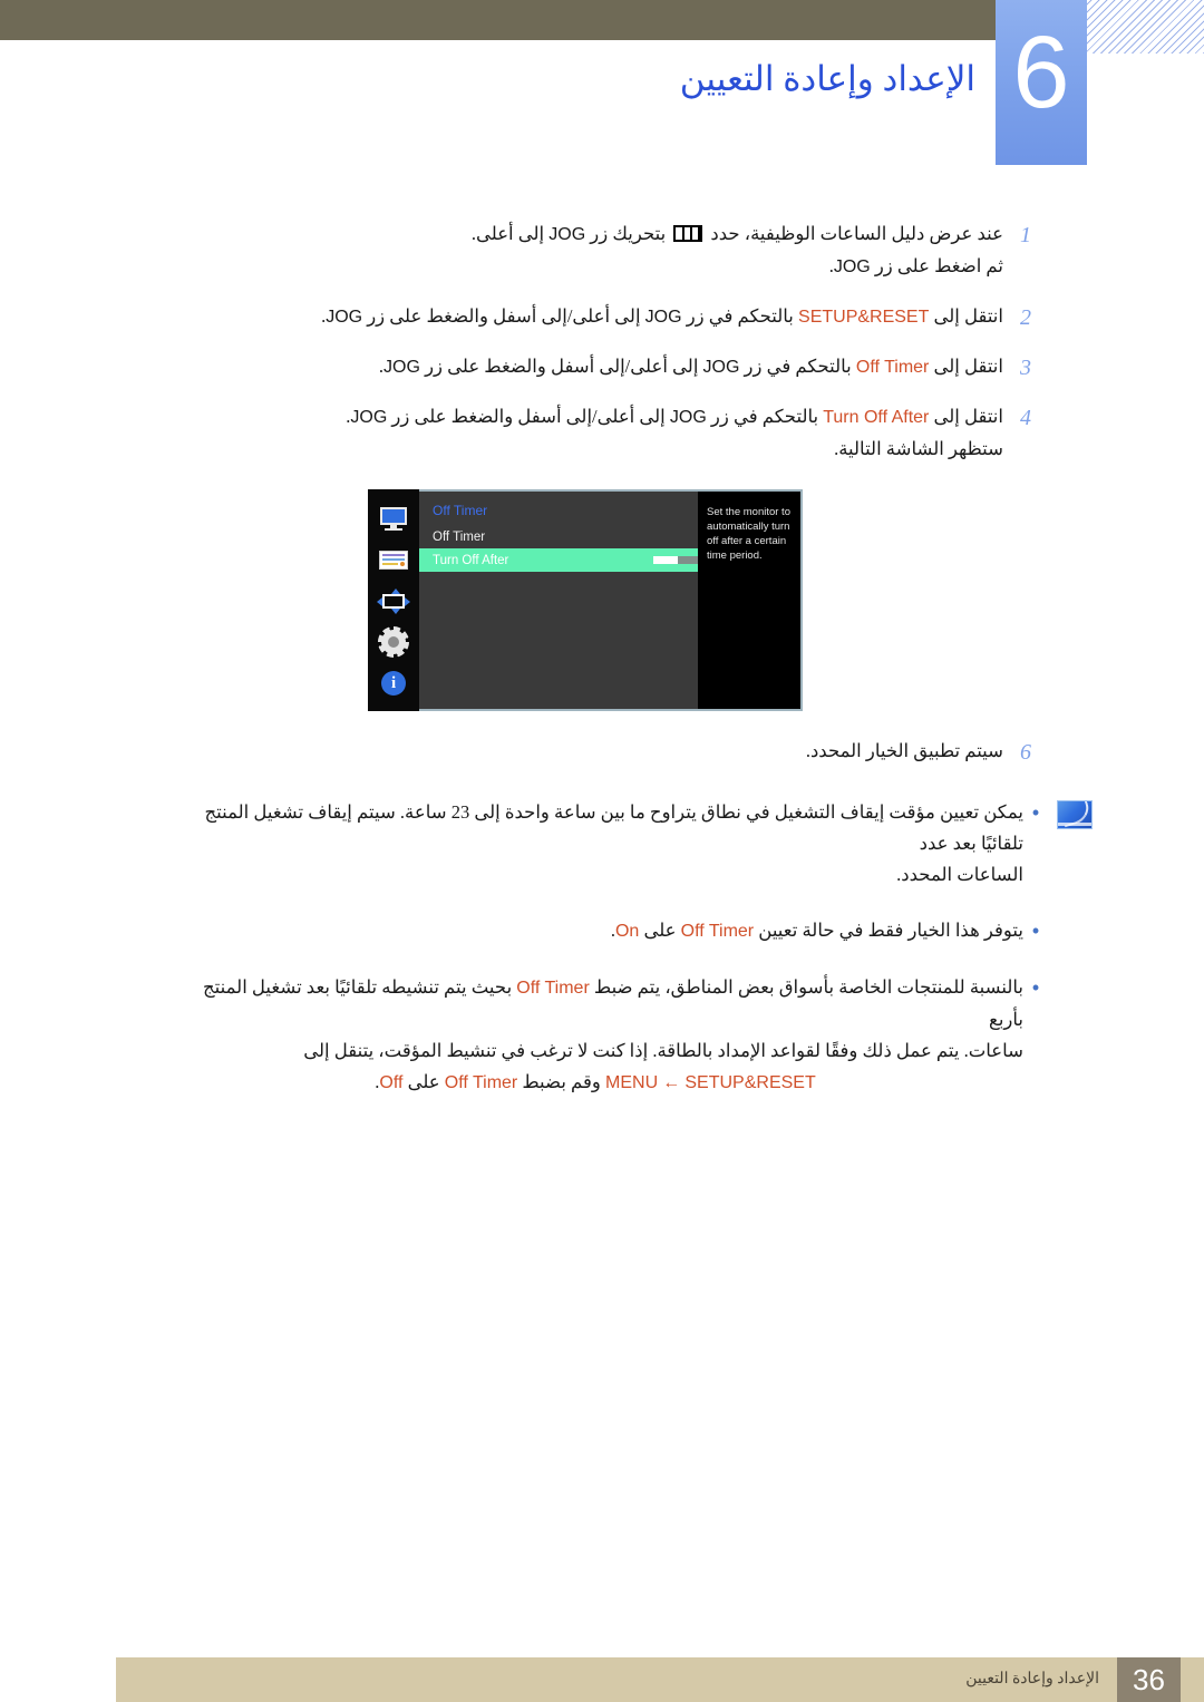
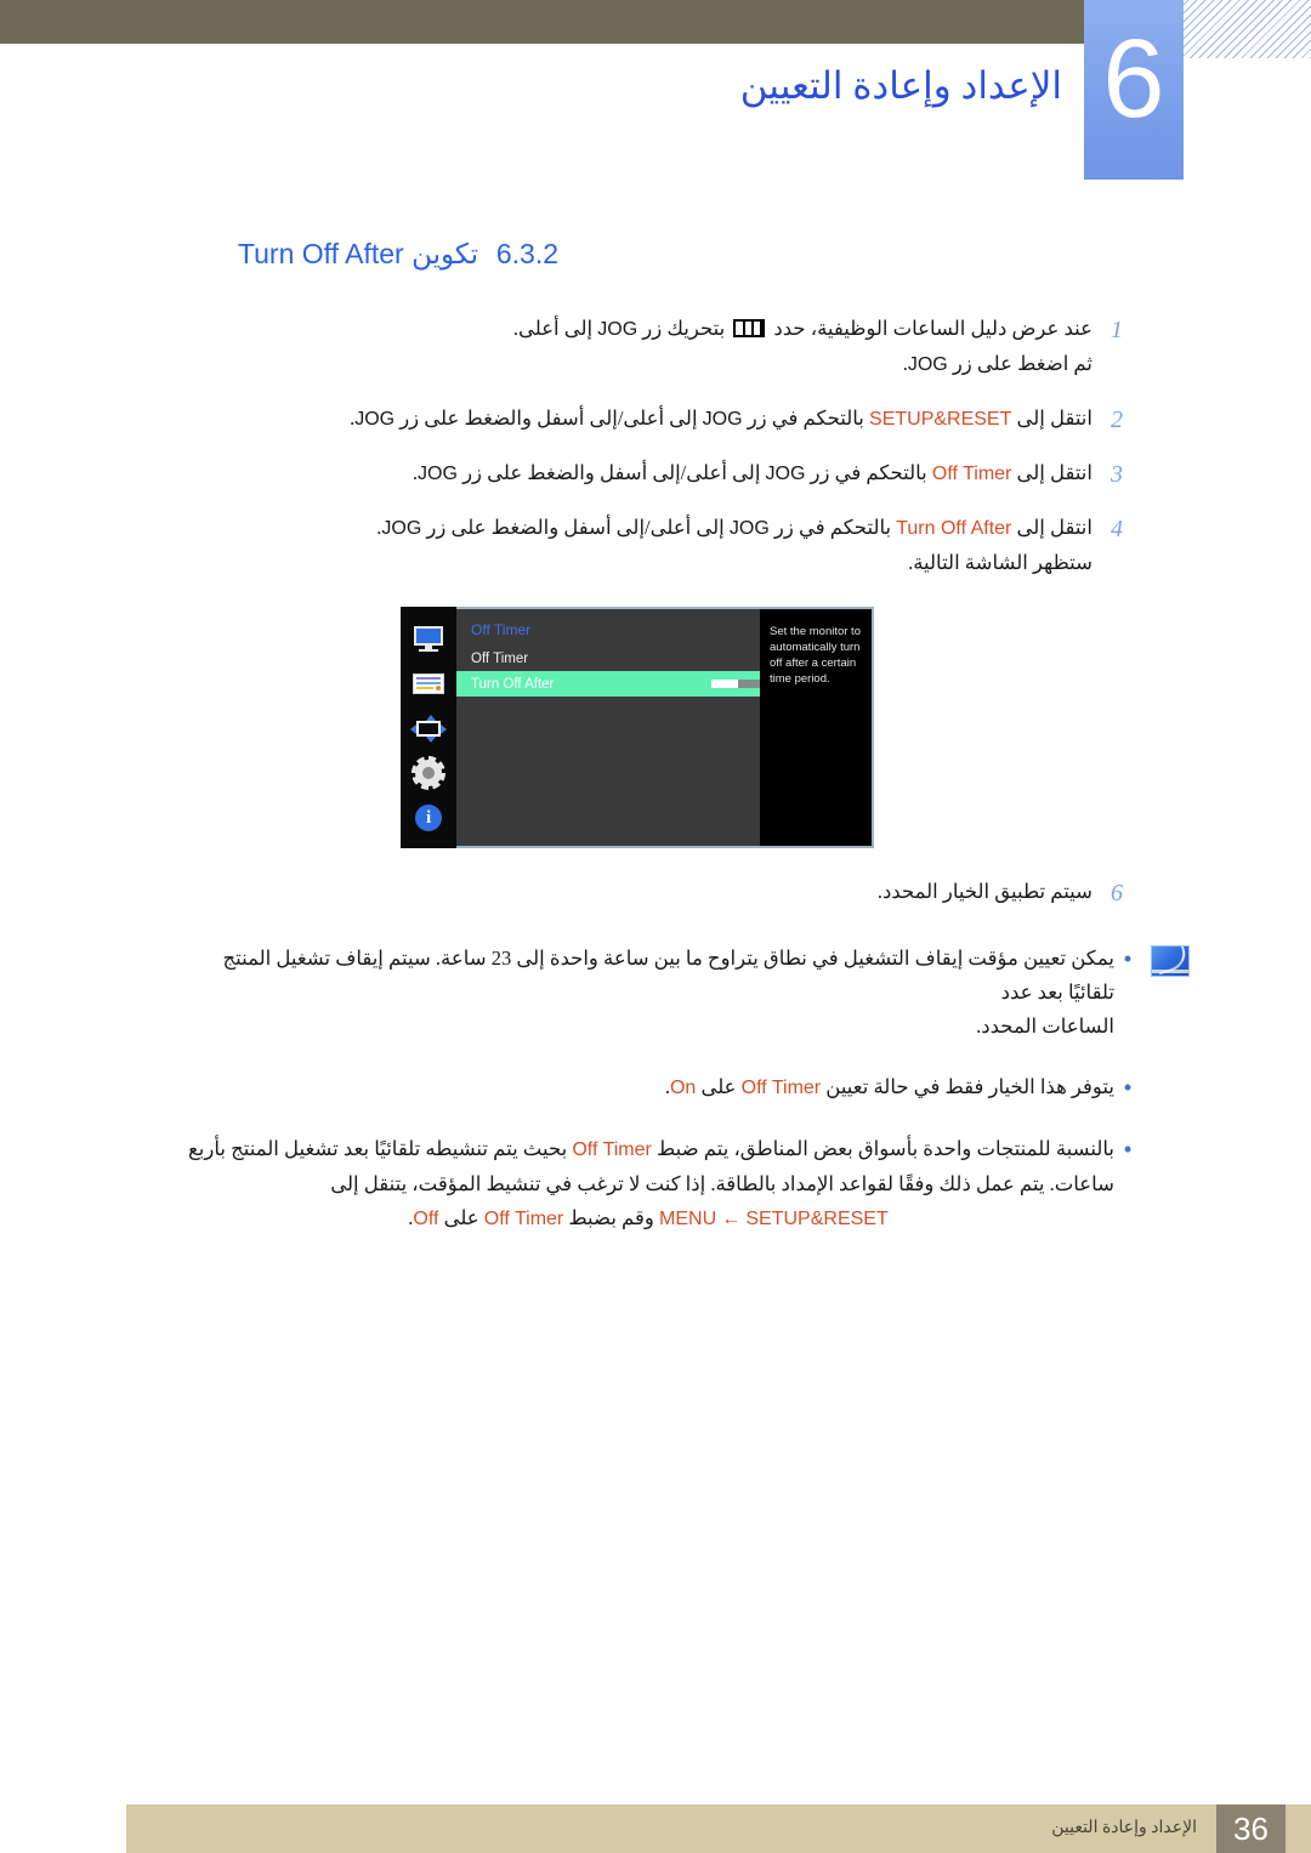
  6
  الإعداد وإعادة التعيين
+ 6.3.2
+ تكوين Turn Off After
  1
  عند عرض دليل الساعات الوظيفية، حدد بتحريك زر JOG إلى أعلى.
  ثم اضغط على زر JOG.
  2
  انتقل إلى SETUP&RESET بالتحكم في زر JOG إلى أعلى/إلى أسفل والضغط على زر JOG.
  3
  انتقل إلى Off Timer بالتحكم في زر JOG إلى أعلى/إلى أسفل والضغط على زر JOG.
  4
  انتقل إلى Turn Off After بالتحكم في زر JOG إلى أعلى/إلى أسفل والضغط على زر JOG.
  ستظهر الشاشة التالية.
  i
  Off Timer
  Off Timer
  Turn Off After
  Set the monitor to automatically turn off after a certain time period.
  6
  سيتم تطبيق الخيار المحدد.
  •
  يمكن تعيين مؤقت إيقاف التشغيل في نطاق يتراوح ما بين ساعة واحدة إلى 23 ساعة. سيتم إيقاف تشغيل المنتج تلقائيًا بعد عدد
  الساعات المحدد.
  •
  يتوفر هذا الخيار فقط في حالة تعيين Off Timer على On.
  •
- بالنسبة للمنتجات الخاصة بأسواق بعض المناطق، يتم ضبط Off Timer بحيث يتم تنشيطه تلقائيًا بعد تشغيل المنتج بأربع
+ بالنسبة للمنتجات واحدة بأسواق بعض المناطق، يتم ضبط Off Timer بحيث يتم تنشيطه تلقائيًا بعد تشغيل المنتج بأربع
  ساعات. يتم عمل ذلك وفقًا لقواعد الإمداد بالطاقة. إذا كنت لا ترغب في تنشيط المؤقت، يتنقل إلى
  SETUP&RESET ← MENU وقم بضبط Off Timer على Off.
  الإعداد وإعادة التعيين
  36
